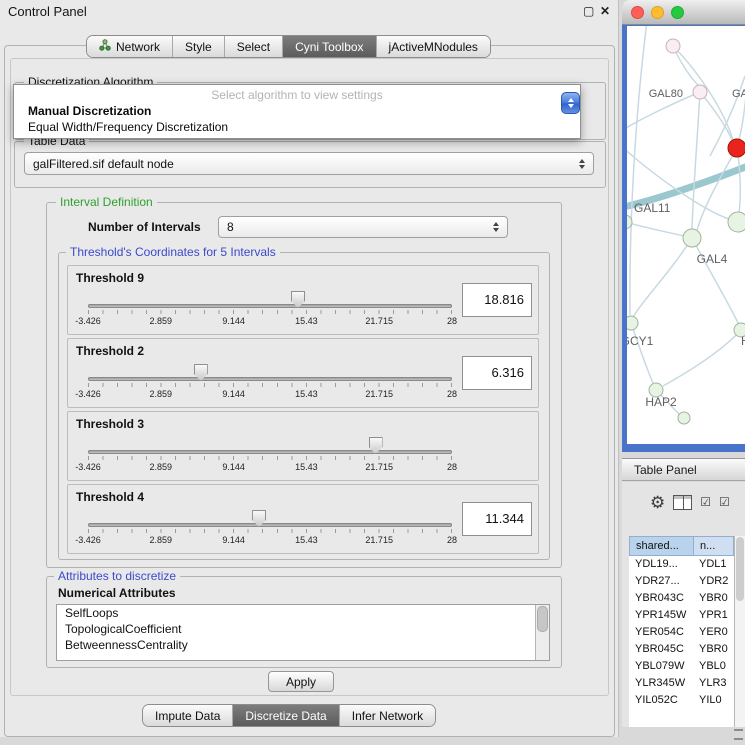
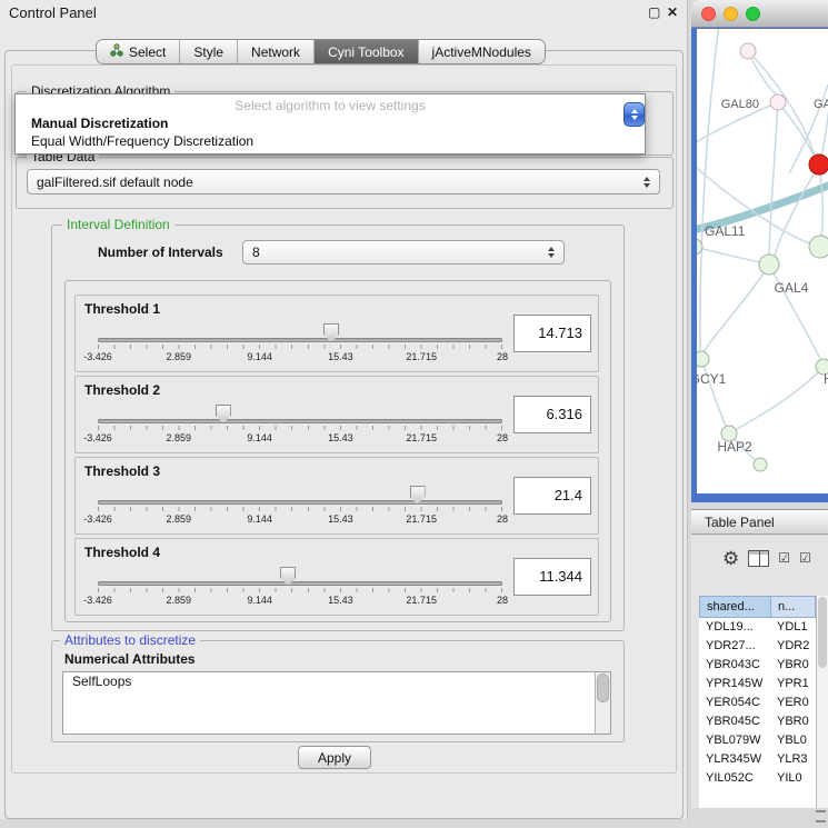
  Control Panel
  ▢
  ✕
- Network
+ Select
  Style
- Select
+ Network
  Cyni Toolbox
  jActiveMNodules
  Discretization Algorithm
  Select algorithm to view settings
  Manual Discretization
  Equal Width/Frequency Discretization
  Table Data
  galFiltered.sif default node
  Interval Definition
  Number of Intervals
  8
- Threshold 9
+ Threshold 1
  -3.426
  2.859
  9.144
  15.43
  21.715
  28
- 18.816
+ 14.713
  Threshold 2
  -3.426
  2.859
  9.144
  15.43
  21.715
  28
  6.316
  Threshold 3
  -3.426
  2.859
  9.144
  15.43
  21.715
  28
+ 21.4
  Threshold 4
  -3.426
  2.859
  9.144
  15.43
  21.715
  28
  11.344
- Threshold's Coordinates for 5 Intervals
  Attributes to discretize
  Numerical Attributes
  SelfLoops
- TopologicalCoefficient
- BetweennessCentrality
  Apply
- Impute Data
- Discretize Data
- Infer Network
  GAL80
  GA
  GAL11
  GAL4
  CY1
  HAP2
  Table Panel
  ⚙
  ☑
  ☑
  shared...
  n...
  YDL19...
  YDL1
  YDR27...
  YDR2
  YBR043C
  YBR0
  YPR145W
  YPR1
  YER054C
  YER0
  YBR045C
  YBR0
  YBL079W
  YBL0
  YLR345W
  YLR3
  YIL052C
  YIL0
